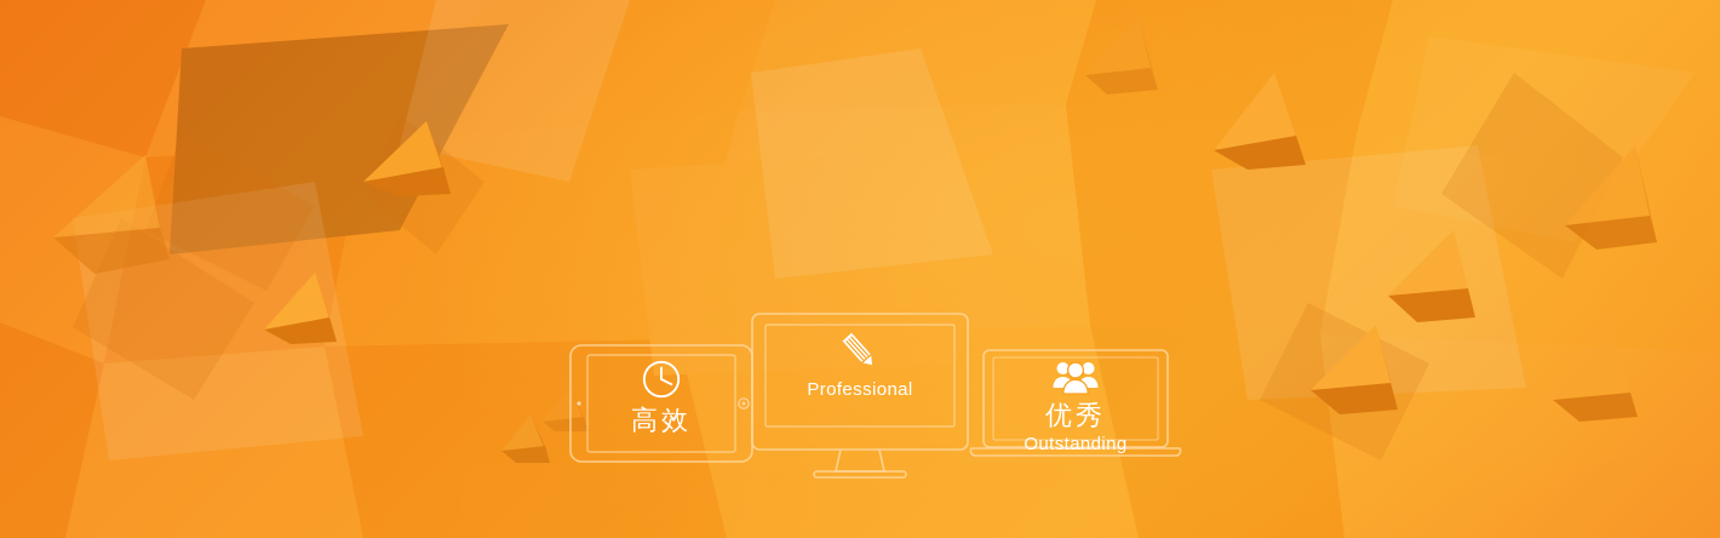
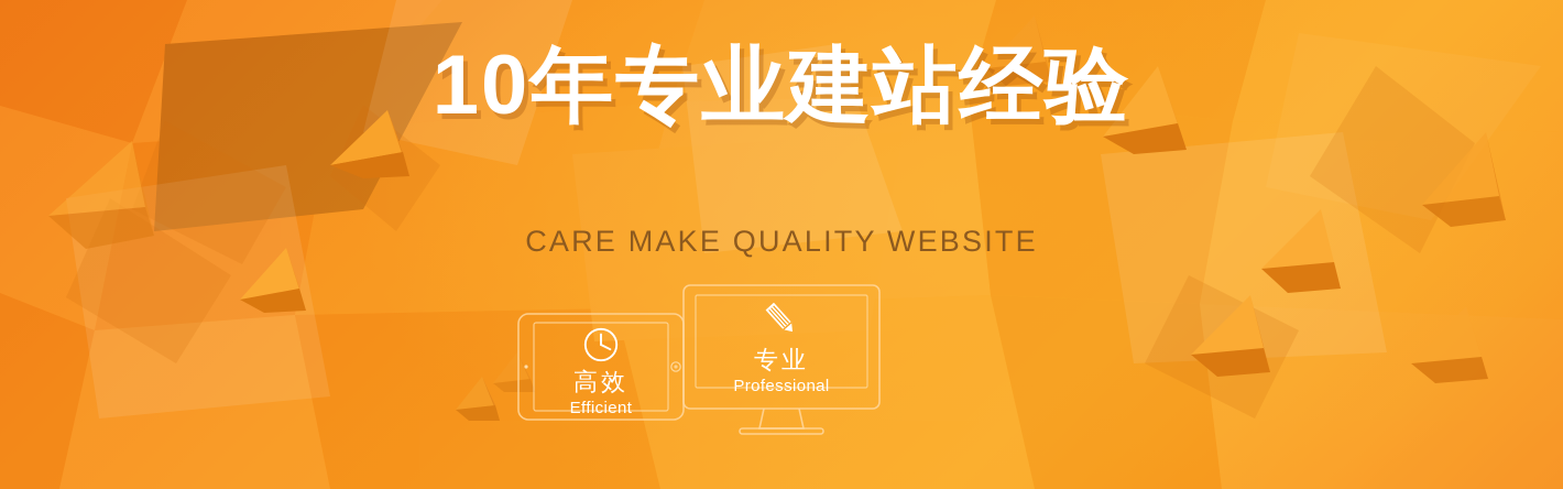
+ 10年专业建站经验
+ CARE MAKE QUALITY WEBSITE
  高效
+ Efficient
+ 专业
  Professional
- 优秀
- Outstanding
